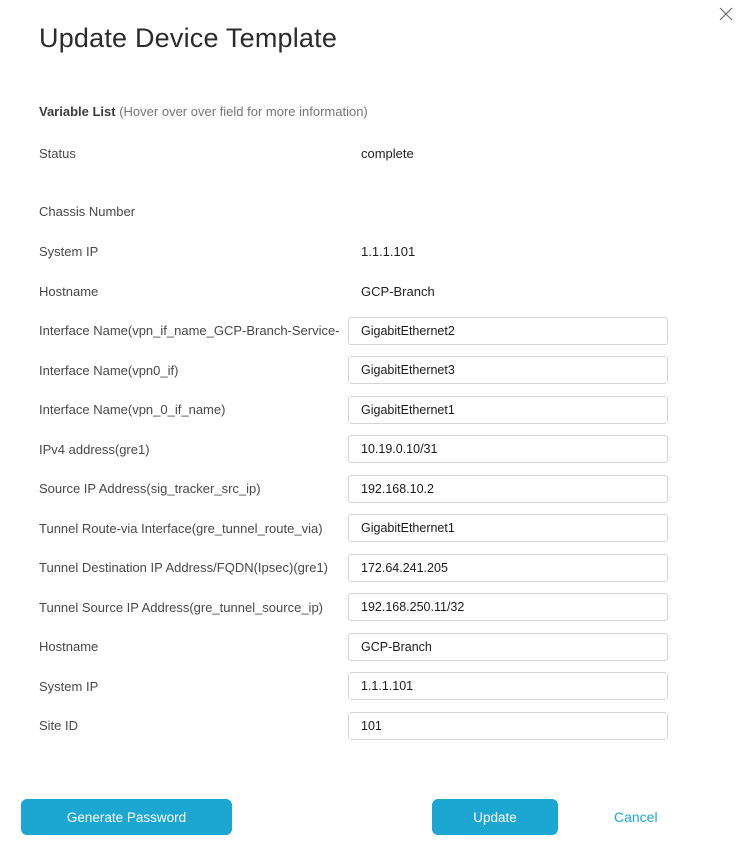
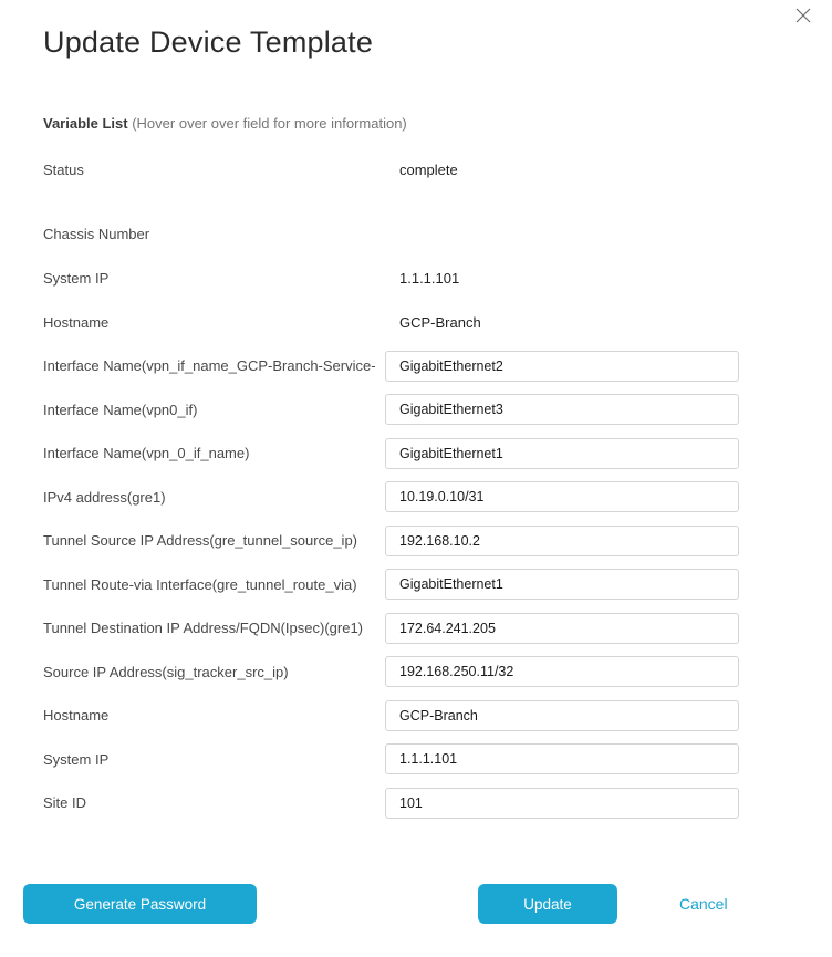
  Update Device Template
  Variable List (Hover over over field for more information)
  Status
  complete
  Chassis Number
  System IP
  1.1.1.101
  Hostname
  GCP-Branch
  Interface Name(vpn_if_name_GCP-Branch-Service-
  GigabitEthernet2
  Interface Name(vpn0_if)
  GigabitEthernet3
  Interface Name(vpn_0_if_name)
  GigabitEthernet1
  IPv4 address(gre1)
  10.19.0.10/31
- Source IP Address(sig_tracker_src_ip)
+ Tunnel Source IP Address(gre_tunnel_source_ip)
  192.168.10.2
  Tunnel Route-via Interface(gre_tunnel_route_via)
  GigabitEthernet1
  Tunnel Destination IP Address/FQDN(Ipsec)(gre1)
  172.64.241.205
- Tunnel Source IP Address(gre_tunnel_source_ip)
+ Source IP Address(sig_tracker_src_ip)
  192.168.250.11/32
  Hostname
  GCP-Branch
  System IP
  1.1.1.101
  Site ID
  101
  Generate Password
  Update
  Cancel
